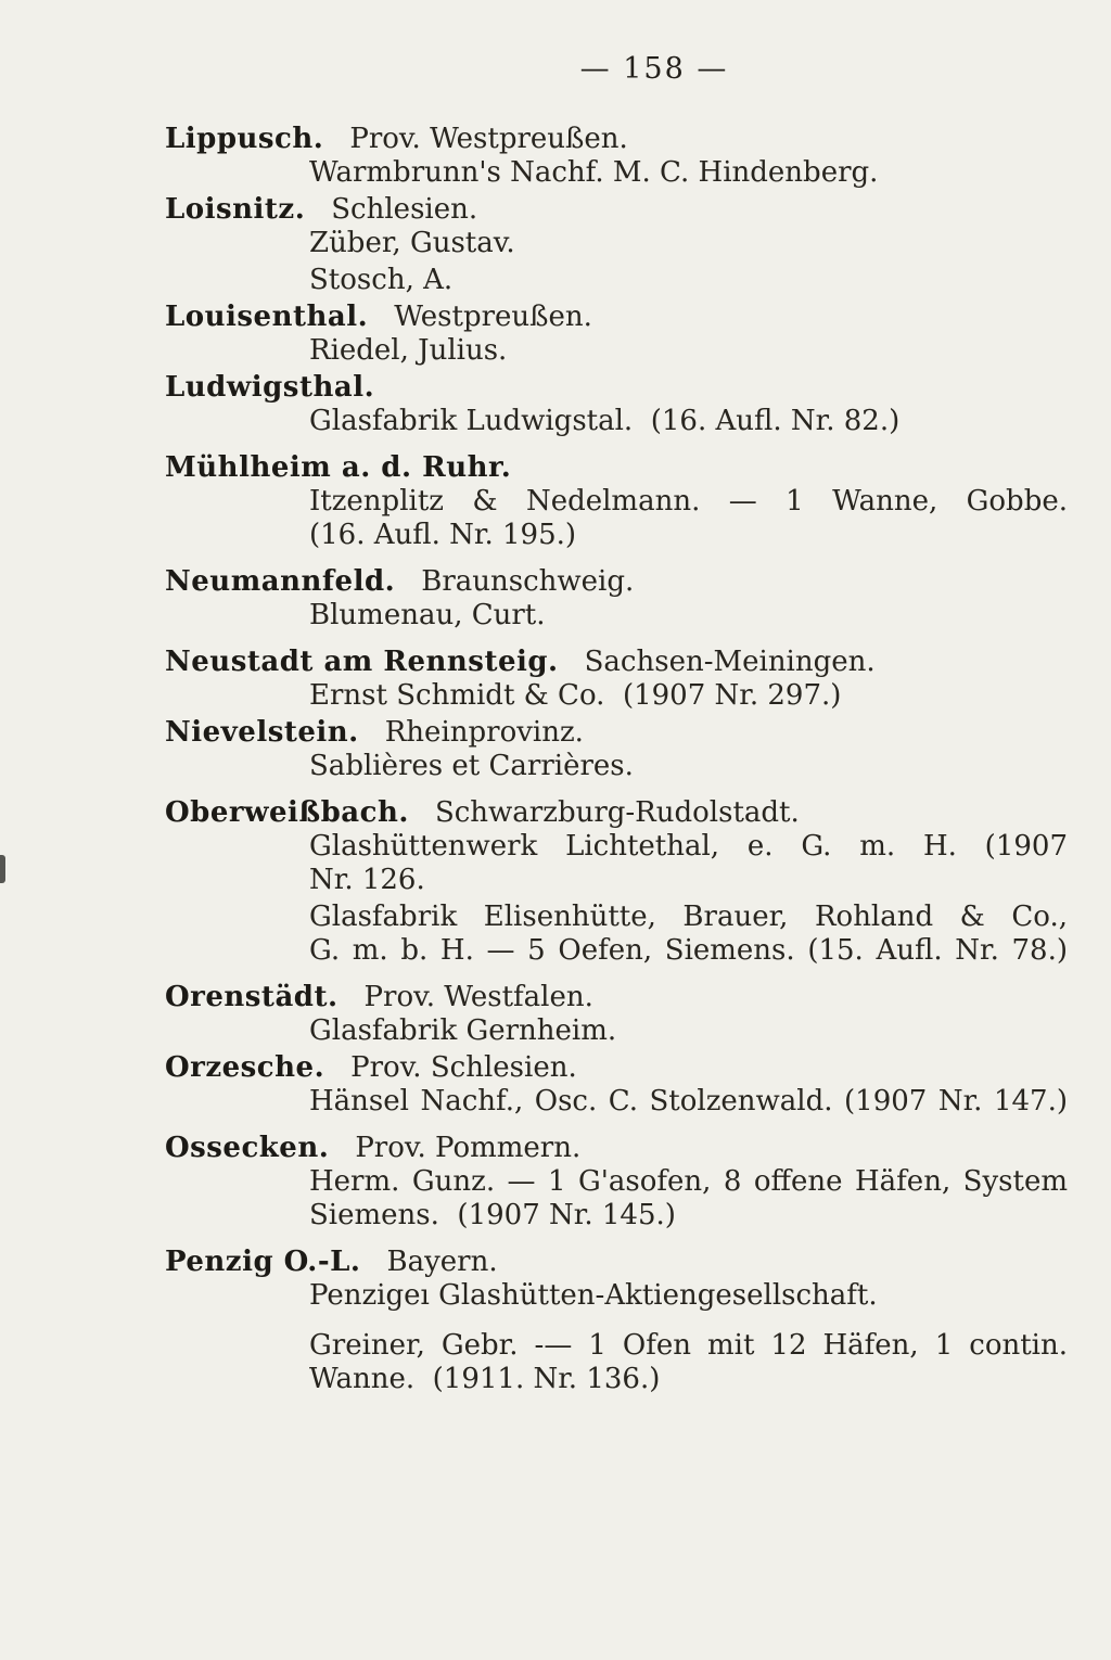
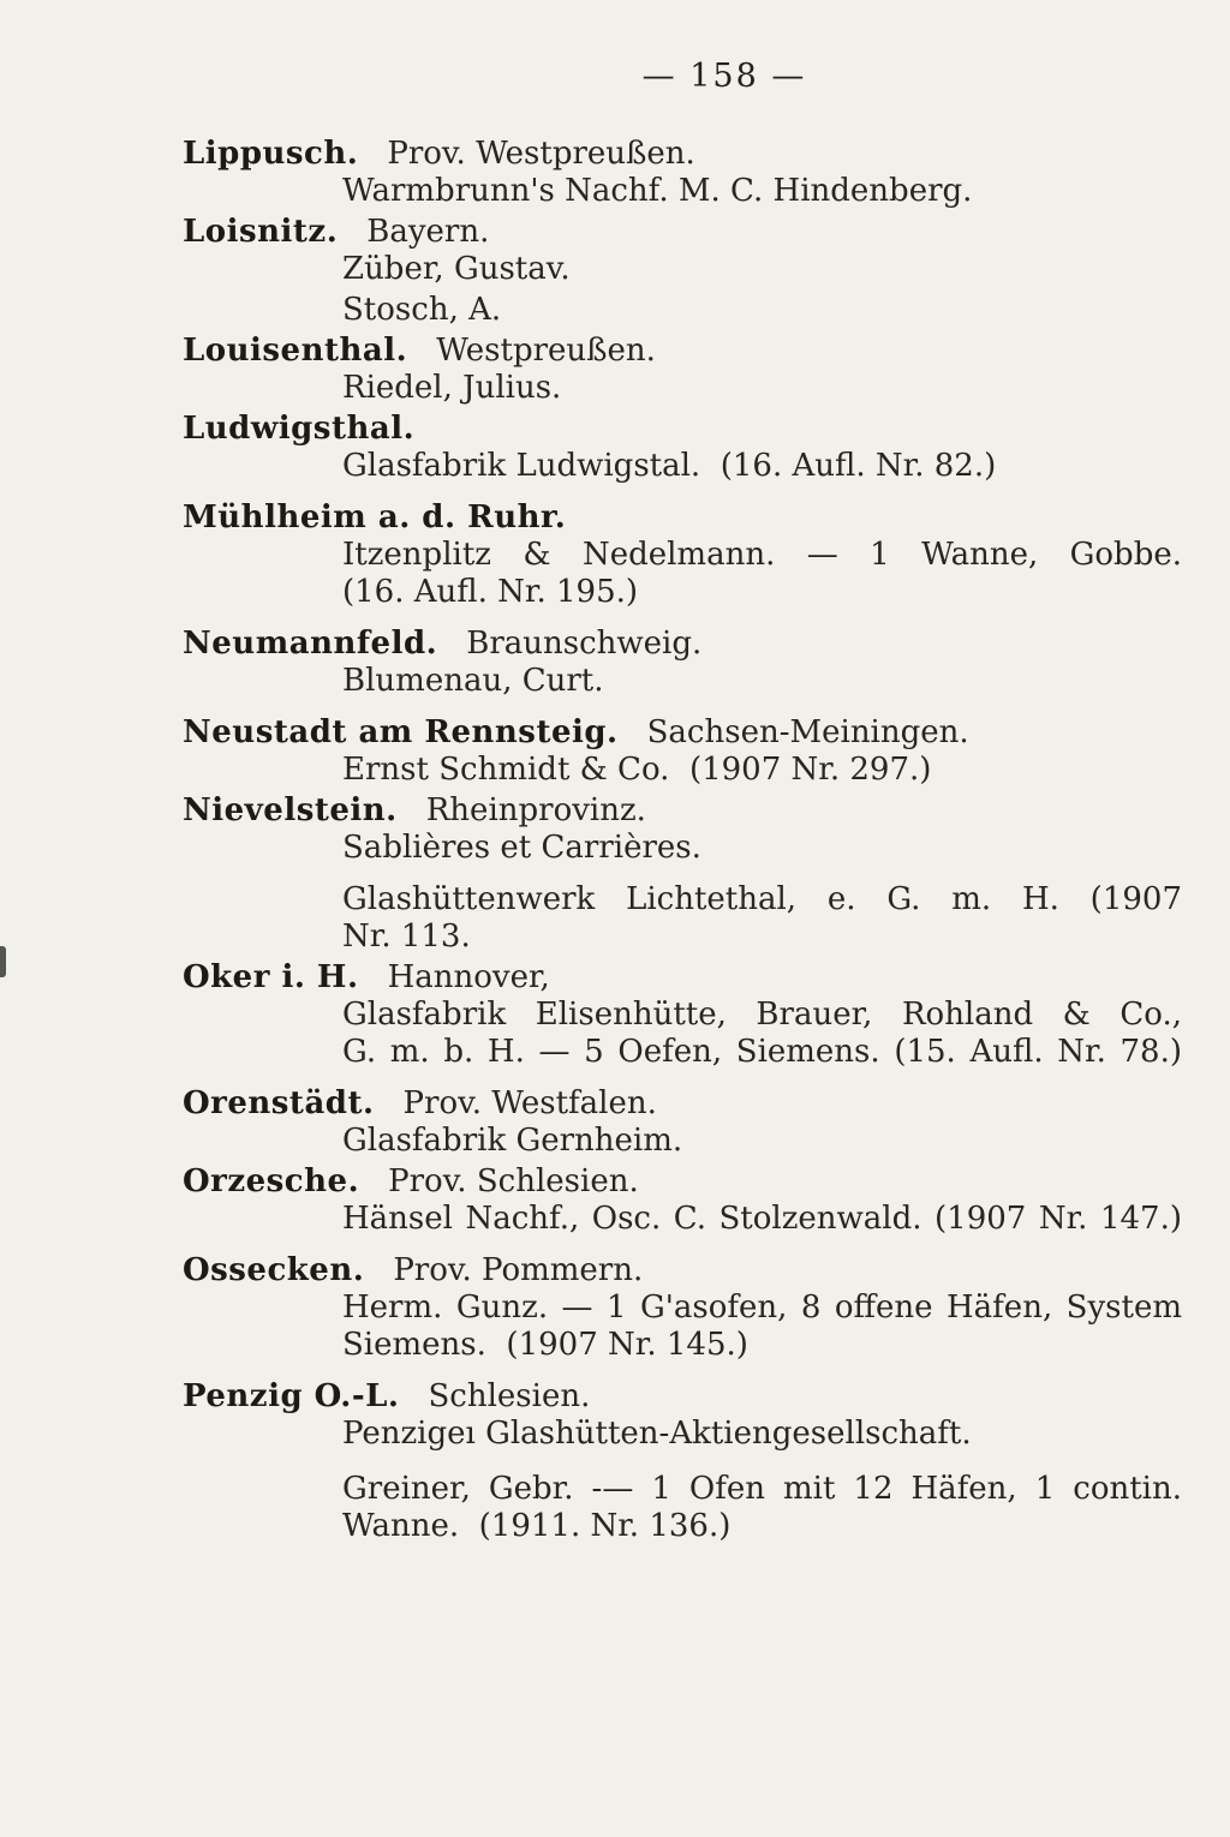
  — 158 —
  Lippusch. Prov. Westpreußen.
  Warmbrunn's Nachf. M. C. Hindenberg.
- Loisnitz. Schlesien.
+ Loisnitz. Bayern.
  Züber, Gustav.
  Stosch, A.
  Louisenthal. Westpreußen.
  Riedel, Julius.
  Ludwigsthal.
  Glasfabrik Ludwigstal. (16. Aufl. Nr. 82.)
  Mühlheim a. d. Ruhr.
  Itzenplitz & Nedelmann. — 1 Wanne, Gobbe.
  (16. Aufl. Nr. 195.)
  Neumannfeld. Braunschweig.
  Blumenau, Curt.
  Neustadt am Rennsteig. Sachsen-Meiningen.
  Ernst Schmidt & Co. (1907 Nr. 297.)
  Nievelstein. Rheinprovinz.
  Sablières et Carrières.
- Oberweißbach. Schwarzburg-Rudolstadt.
  Glashüttenwerk Lichtethal, e. G. m. H. (1907
- Nr. 126.
+ Nr. 113.
+ Oker i. H. Hannover,
  Glasfabrik Elisenhütte, Brauer, Rohland & Co.,
  G. m. b. H. — 5 Oefen, Siemens. (15. Aufl. Nr. 78.)
  Orenstädt. Prov. Westfalen.
  Glasfabrik Gernheim.
  Orzesche. Prov. Schlesien.
  Hänsel Nachf., Osc. C. Stolzenwald. (1907 Nr. 147.)
  Ossecken. Prov. Pommern.
  Herm. Gunz. — 1 G'asofen, 8 offene Häfen, System
  Siemens. (1907 Nr. 145.)
- Penzig O.-L. Bayern.
+ Penzig O.-L. Schlesien.
  Penzigeı Glashütten-Aktiengesellschaft.
  Greiner, Gebr. -— 1 Ofen mit 12 Häfen, 1 contin.
  Wanne. (1911. Nr. 136.)
